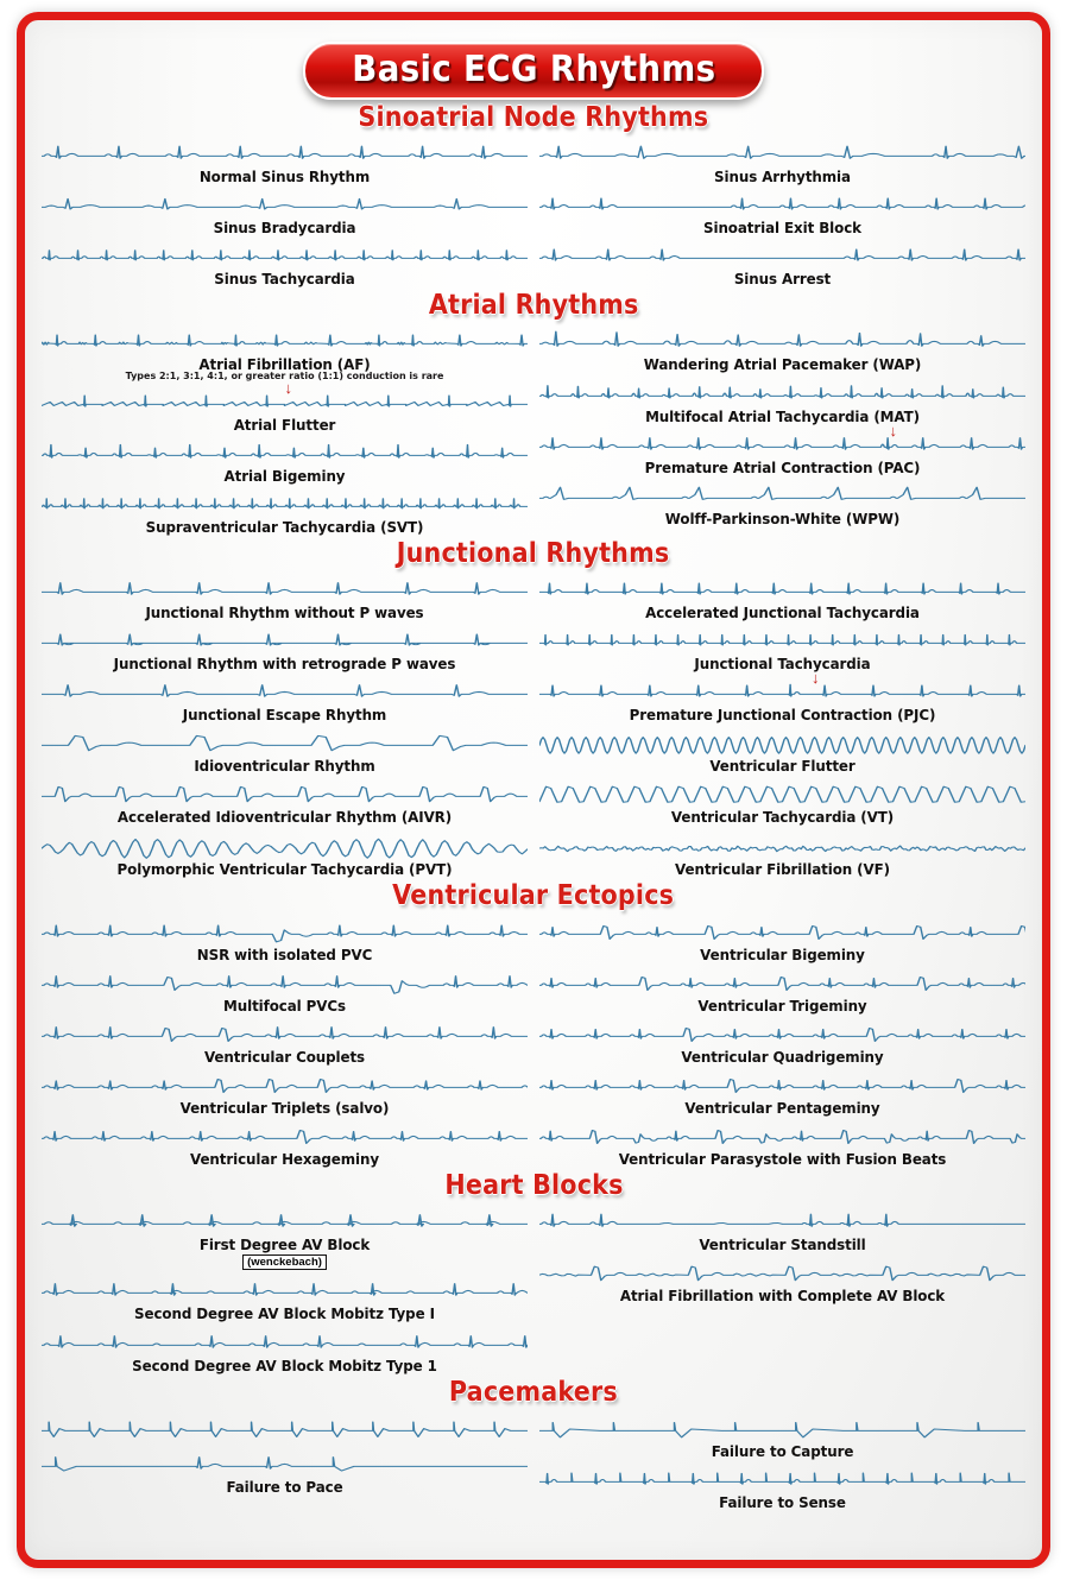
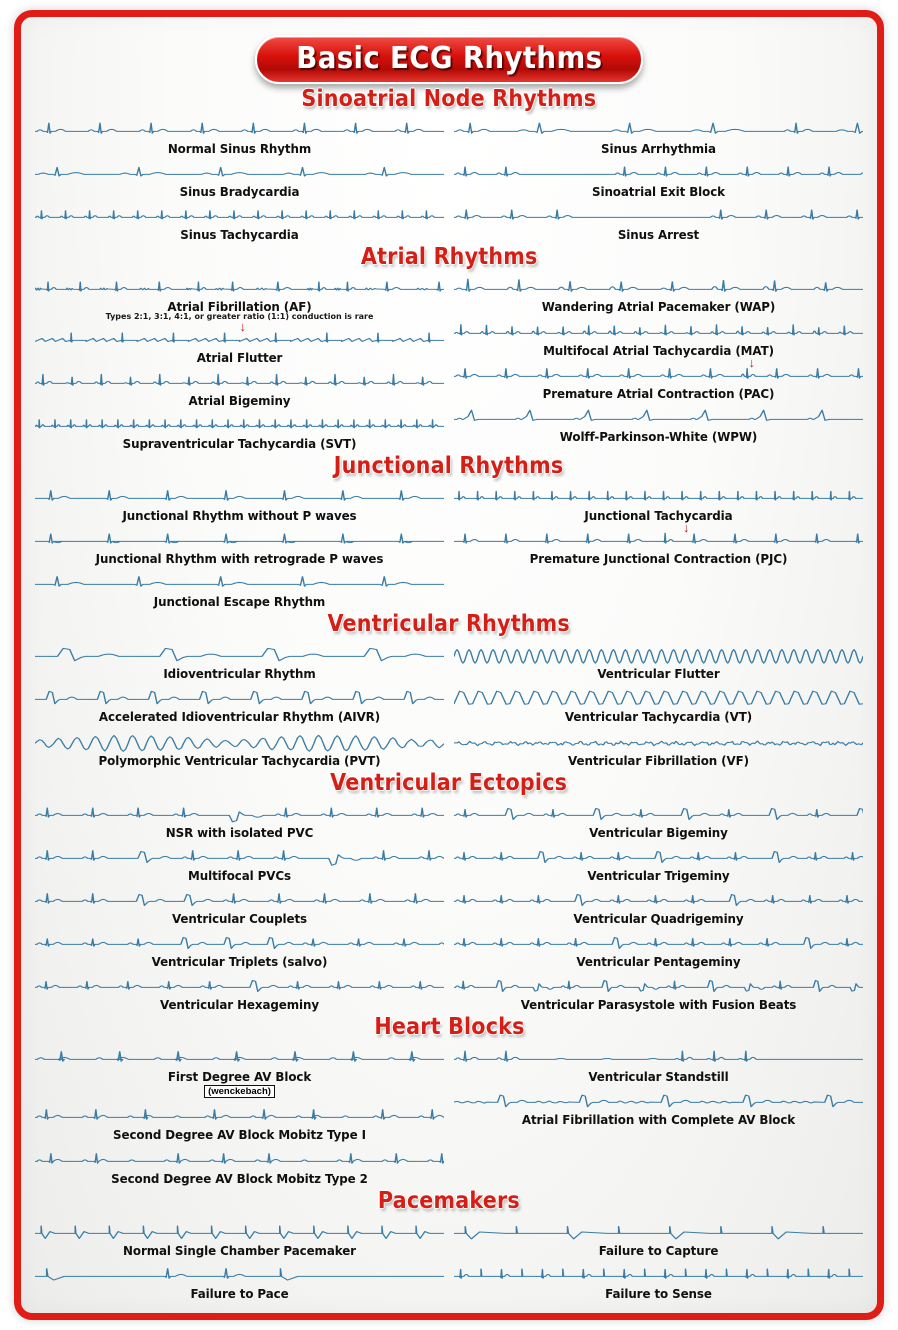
  Basic ECG Rhythms
  Sinoatrial Node Rhythms
  Normal Sinus Rhythm
  Sinus Bradycardia
  Sinus Tachycardia
  Sinus Arrhythmia
  Sinoatrial Exit Block
  Sinus Arrest
  Atrial Rhythms
  Atrial Fibrillation (AF)
  Types 2:1, 3:1, 4:1, or greater ratio (1:1) conduction is rare
  ↓
  Atrial Flutter
  Atrial Bigeminy
  Supraventricular Tachycardia (SVT)
  Wandering Atrial Pacemaker (WAP)
  Multifocal Atrial Tachycardia (MAT)
  ↓
  Premature Atrial Contraction (PAC)
  Wolff-Parkinson-White (WPW)
  Junctional Rhythms
  Junctional Rhythm without P waves
  Junctional Rhythm with retrograde P waves
  Junctional Escape Rhythm
- Accelerated Junctional Tachycardia
  Junctional Tachycardia
  ↓
  Premature Junctional Contraction (PJC)
+ Ventricular Rhythms
  Idioventricular Rhythm
  Accelerated Idioventricular Rhythm (AIVR)
  Polymorphic Ventricular Tachycardia (PVT)
  Ventricular Flutter
  Ventricular Tachycardia (VT)
  Ventricular Fibrillation (VF)
  Ventricular Ectopics
  NSR with isolated PVC
  Multifocal PVCs
  Ventricular Couplets
  Ventricular Triplets (salvo)
  Ventricular Hexageminy
  Ventricular Bigeminy
  Ventricular Trigeminy
  Ventricular Quadrigeminy
  Ventricular Pentageminy
  Ventricular Parasystole with Fusion Beats
  Heart Blocks
  First Degree AV Block
  (wenckebach)
  Second Degree AV Block Mobitz Type I
- Second Degree AV Block Mobitz Type 1
+ Second Degree AV Block Mobitz Type 2
  Ventricular Standstill
  Atrial Fibrillation with Complete AV Block
  Pacemakers
+ Normal Single Chamber Pacemaker
  Failure to Pace
  Failure to Capture
  Failure to Sense
